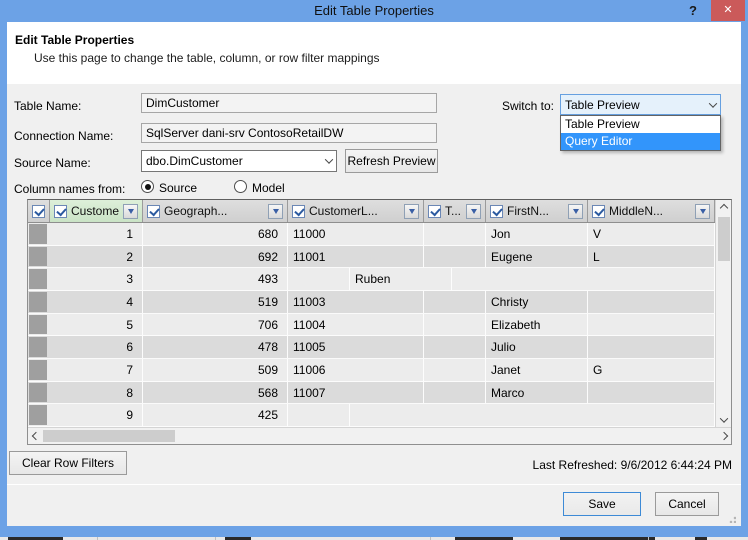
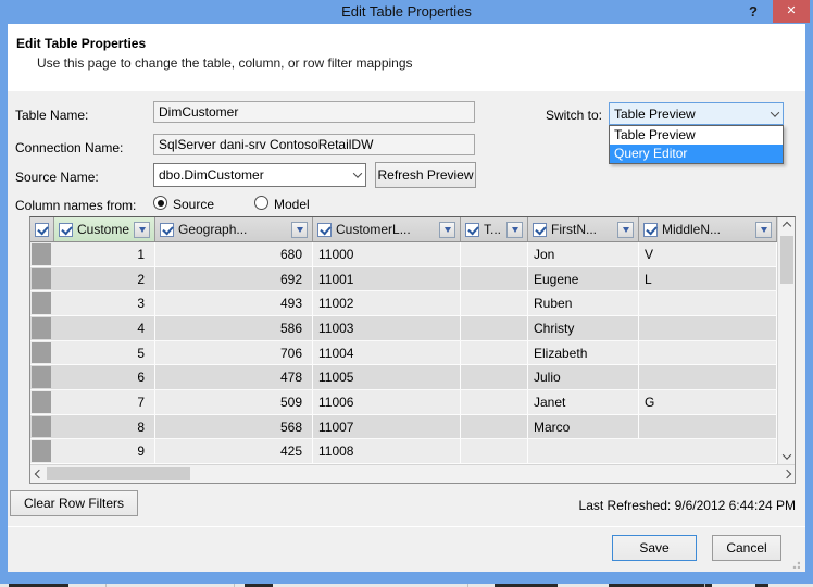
  Edit Table Properties
  ?
  ✕
  Edit Table Properties
  Use this page to change the table, column, or row filter mappings
  Table Name:
  DimCustomer
  Connection Name:
  SqlServer dani-srv ContosoRetailDW
  Source Name:
  dbo.DimCustomer
  Refresh Preview
  Column names from:
  Source
  Model
  Switch to:
  Table Preview
  Table Preview
  Query Editor
  Custome
  Geograph...
  CustomerL...
  T...
  FirstN...
  MiddleN...
  1
  680
  11000
  Jon
  V
  2
  692
  11001
  Eugene
  L
  3
  493
+ 11002
  Ruben
  4
- 519
+ 586
  11003
  Christy
  5
  706
  11004
  Elizabeth
  6
  478
  11005
  Julio
  7
  509
  11006
  Janet
  G
  8
  568
  11007
  Marco
  9
  425
+ 11008
  Clear Row Filters
  Last Refreshed: 9/6/2012 6:44:24 PM
  Save
  Cancel
